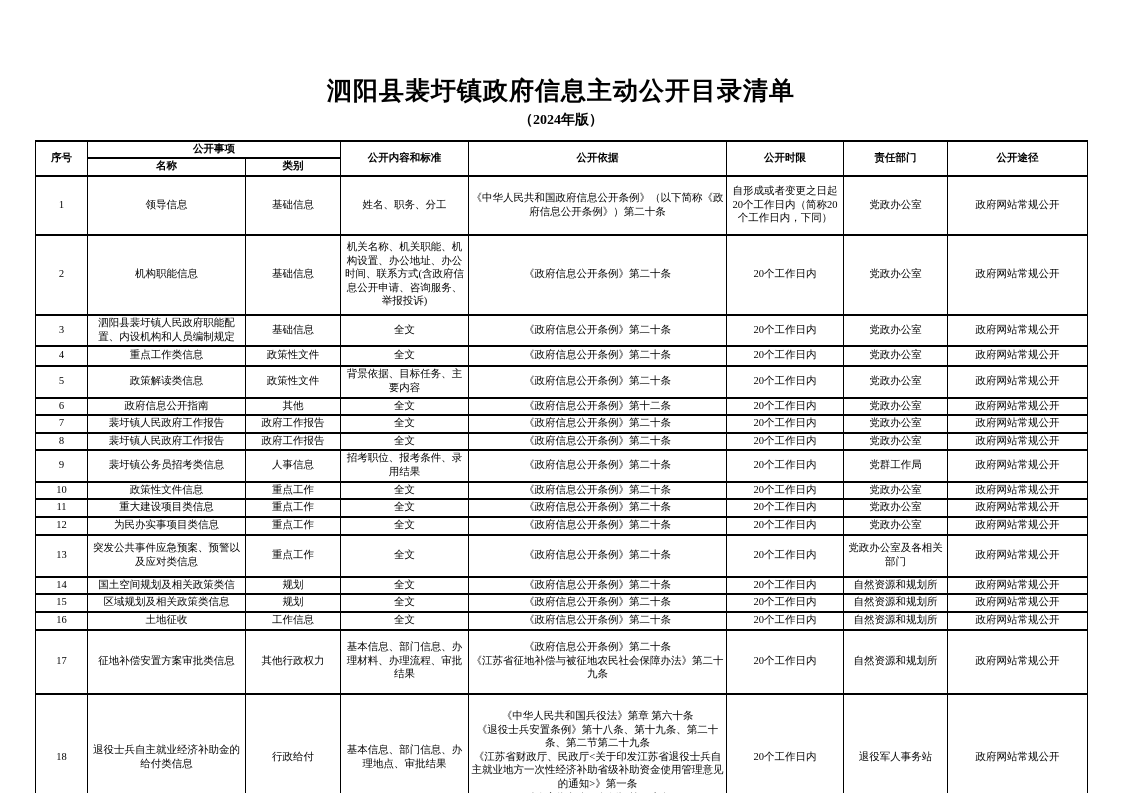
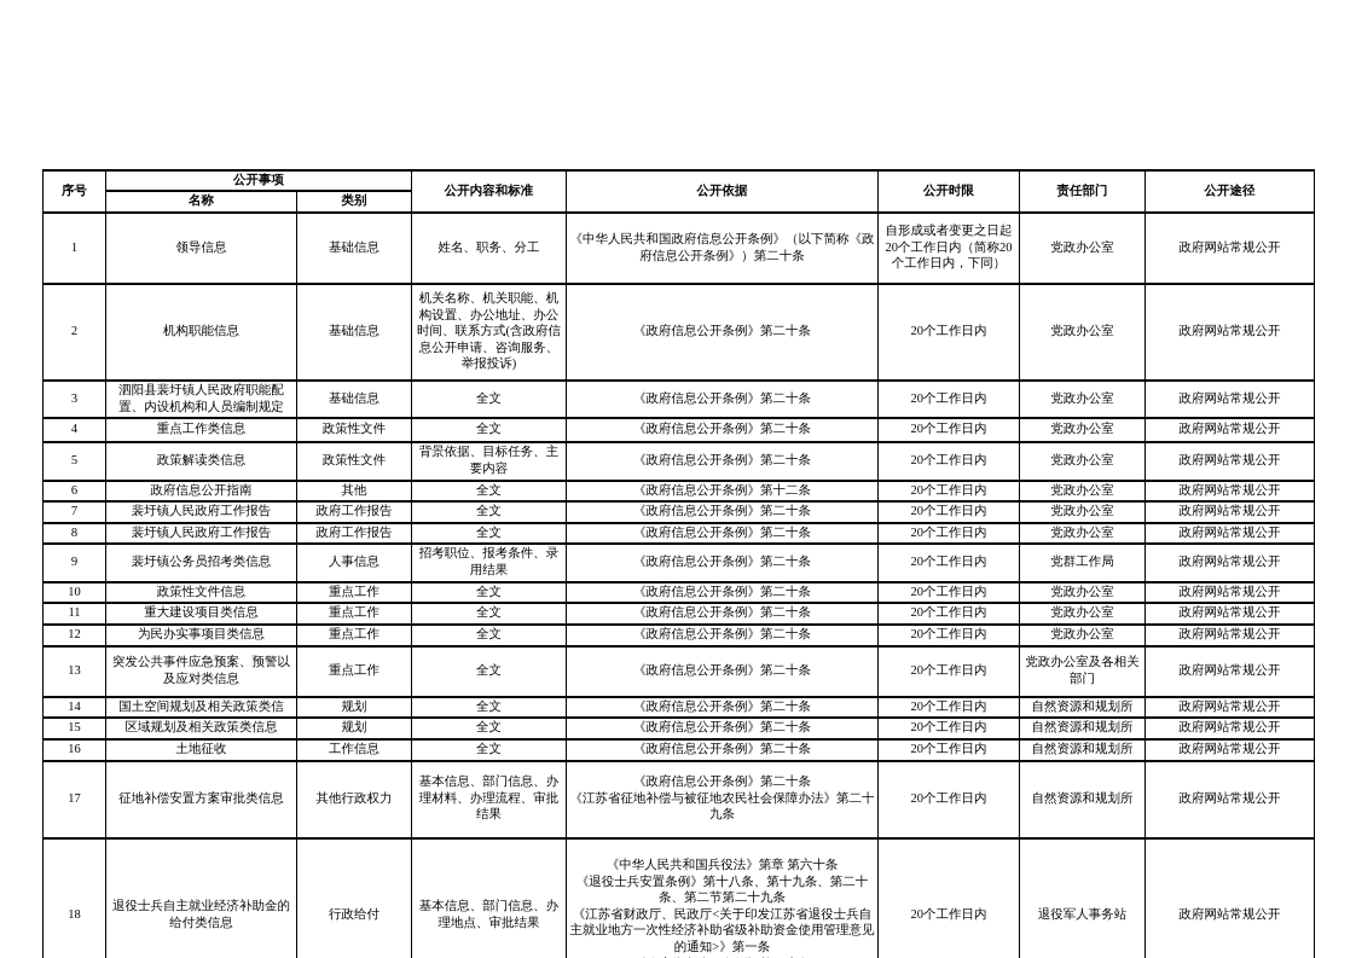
- 泗阳县裴圩镇政府信息主动公开目录清单
- （2024年版）
  序号	公开事项	公开内容和标准	公开依据	公开时限	责任部门	公开途径
  名称	类别
  1	领导信息	基础信息	姓名、职务、分工	《中华人民共和国政府信息公开条例》（以下简称《政府信息公开条例》）第二十条	自形成或者变更之日起20个工作日内（简称20个工作日内，下同）	党政办公室	政府网站常规公开
  2	机构职能信息	基础信息	机关名称、机关职能、机构设置、办公地址、办公时间、联系方式(含政府信息公开申请、咨询服务、举报投诉)	《政府信息公开条例》第二十条	20个工作日内	党政办公室	政府网站常规公开
  3	泗阳县裴圩镇人民政府职能配置、内设机构和人员编制规定	基础信息	全文	《政府信息公开条例》第二十条	20个工作日内	党政办公室	政府网站常规公开
  4	重点工作类信息	政策性文件	全文	《政府信息公开条例》第二十条	20个工作日内	党政办公室	政府网站常规公开
  5	政策解读类信息	政策性文件	背景依据、目标任务、主要内容	《政府信息公开条例》第二十条	20个工作日内	党政办公室	政府网站常规公开
  6	政府信息公开指南	其他	全文	《政府信息公开条例》第十二条	20个工作日内	党政办公室	政府网站常规公开
  7	裴圩镇人民政府工作报告	政府工作报告	全文	《政府信息公开条例》第二十条	20个工作日内	党政办公室	政府网站常规公开
  8	裴圩镇人民政府工作报告	政府工作报告	全文	《政府信息公开条例》第二十条	20个工作日内	党政办公室	政府网站常规公开
  9	裴圩镇公务员招考类信息	人事信息	招考职位、报考条件、录用结果	《政府信息公开条例》第二十条	20个工作日内	党群工作局	政府网站常规公开
  10	政策性文件信息	重点工作	全文	《政府信息公开条例》第二十条	20个工作日内	党政办公室	政府网站常规公开
  11	重大建设项目类信息	重点工作	全文	《政府信息公开条例》第二十条	20个工作日内	党政办公室	政府网站常规公开
  12	为民办实事项目类信息	重点工作	全文	《政府信息公开条例》第二十条	20个工作日内	党政办公室	政府网站常规公开
  13	突发公共事件应急预案、预警以及应对类信息	重点工作	全文	《政府信息公开条例》第二十条	20个工作日内	党政办公室及各相关部门	政府网站常规公开
  14	国土空间规划及相关政策类信	规划	全文	《政府信息公开条例》第二十条	20个工作日内	自然资源和规划所	政府网站常规公开
  15	区域规划及相关政策类信息	规划	全文	《政府信息公开条例》第二十条	20个工作日内	自然资源和规划所	政府网站常规公开
  16	土地征收	工作信息	全文	《政府信息公开条例》第二十条	20个工作日内	自然资源和规划所	政府网站常规公开
  17	征地补偿安置方案审批类信息	其他行政权力	基本信息、部门信息、办理材料、办理流程、审批结果	《政府信息公开条例》第二十条 《江苏省征地补偿与被征地农民社会保障办法》第二十九条	20个工作日内	自然资源和规划所	政府网站常规公开
  18	退役士兵自主就业经济补助金的给付类信息	行政给付	基本信息、部门信息、办理地点、审批结果	《中华人民共和国兵役法》第章 第六十条 《退役士兵安置条例》第十八条、第十九条、第二十条、第二节第二十九条 《江苏省财政厅、民政厅<关于印发江苏省退役士兵自主就业地方一次性经济补助省级补助资金使用管理意见的通知>》第一条	20个工作日内	退役军人事务站	政府网站常规公开
